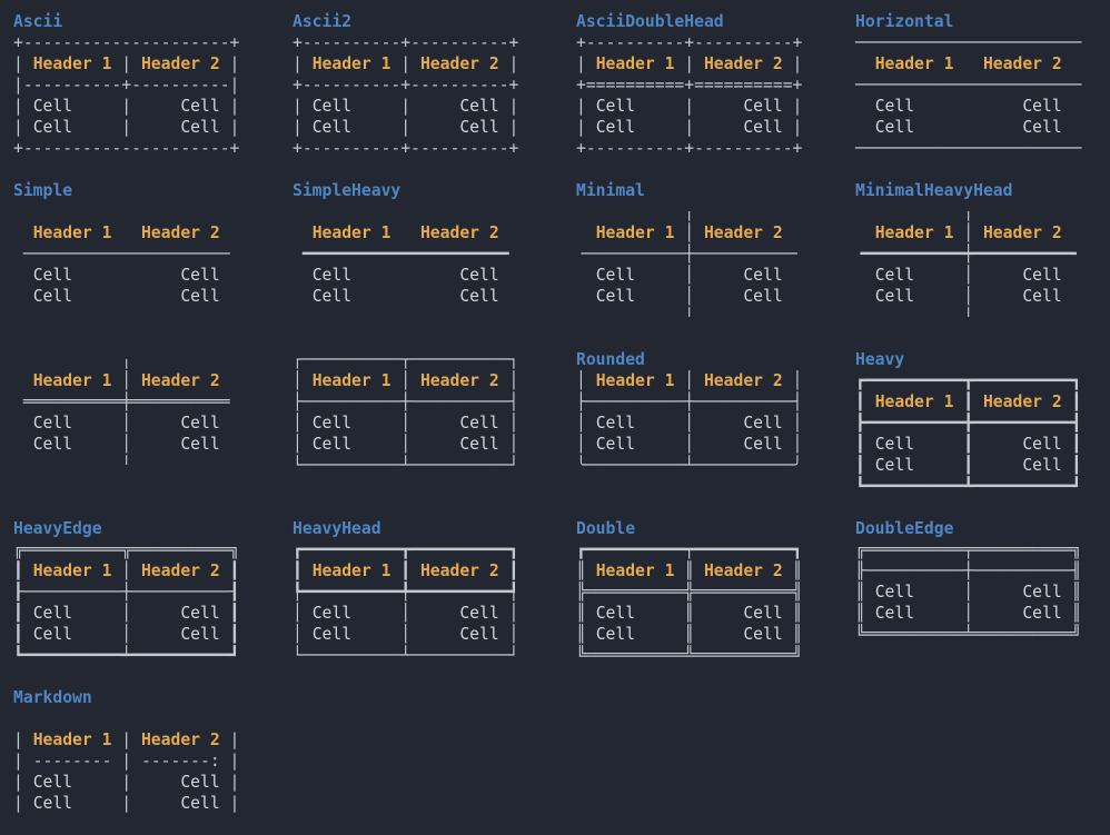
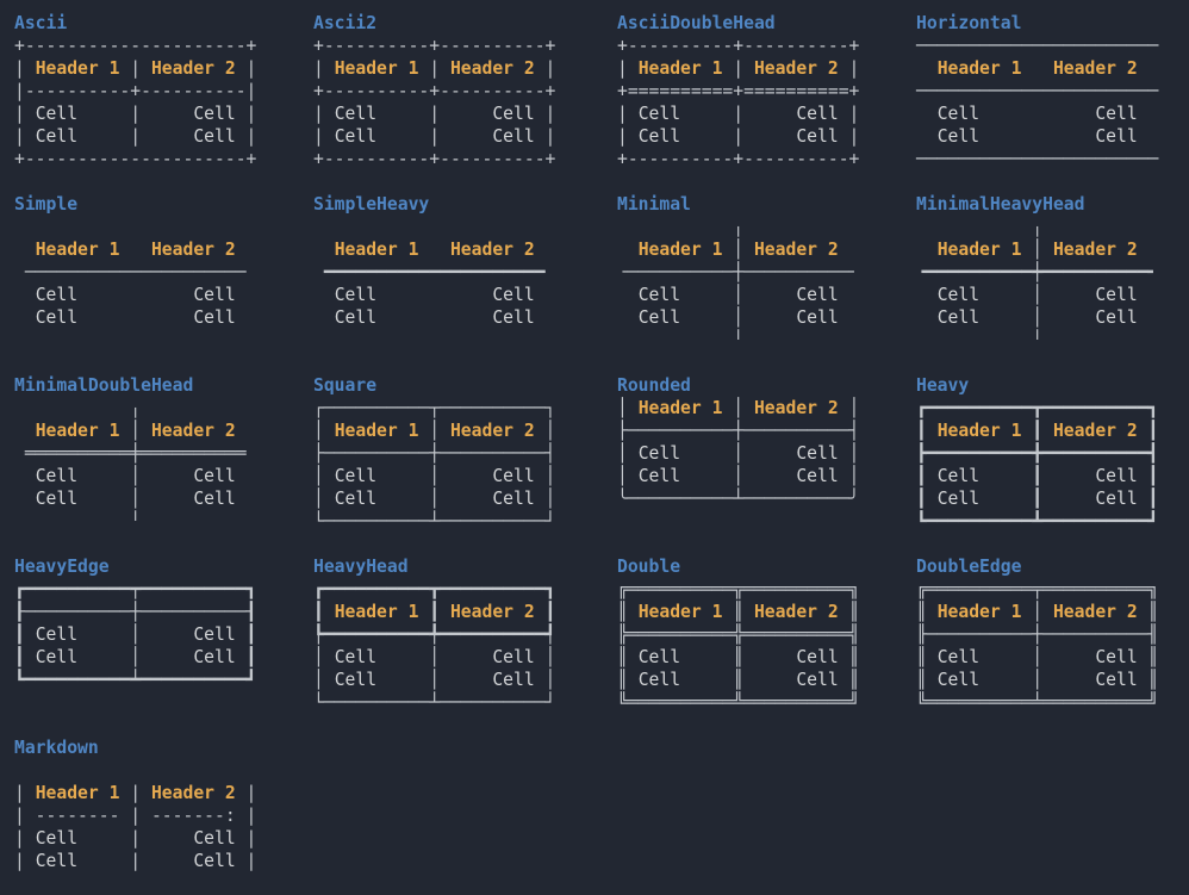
  Ascii
  +---------------------+
  | Header 1 | Header 2 |
  |----------+----------|
  | Cell | Cell |
  | Cell | Cell |
  +---------------------+
  Ascii2
  +----------+----------+
  | Header 1 | Header 2 |
  +----------+----------+
  | Cell | Cell |
  | Cell | Cell |
  +----------+----------+
  AsciiDoubleHead
  +----------+----------+
  | Header 1 | Header 2 |
  +==========+==========+
  | Cell | Cell |
  | Cell | Cell |
  +----------+----------+
  Horizontal
  ───────────────────────
  Header 1 Header 2
  ───────────────────────
  Cell Cell
  Cell Cell
  ───────────────────────
  Simple
  Header 1 Header 2
  ─────────────────────
  Cell Cell
  Cell Cell
  SimpleHeavy
  Header 1 Header 2
  ━━━━━━━━━━━━━━━━━━━━━
  Cell Cell
  Cell Cell
  Minimal
  ╷
  Header 1 │ Header 2
  ╶──────────┼──────────╴
  Cell │ Cell
  Cell │ Cell
  ╵
  MinimalHeavyHead
  ╷
  Header 1 │ Header 2
  ╺━━━━━━━━━━┿━━━━━━━━━━╸
  Cell │ Cell
  Cell │ Cell
  ╵
+ MinimalDoubleHead
  ╷
  Header 1 │ Header 2
  ══════════╪══════════
  Cell │ Cell
  Cell │ Cell
  ╵
+ Square
  ┌──────────┬──────────┐
  │ Header 1 │ Header 2 │
  ├──────────┼──────────┤
  │ Cell │ Cell │
  │ Cell │ Cell │
  └──────────┴──────────┘
  Rounded
  │ Header 1 │ Header 2 │
  ├──────────┼──────────┤
  │ Cell │ Cell │
  │ Cell │ Cell │
  ╰──────────┴──────────╯
  Heavy
  ┏━━━━━━━━━━┳━━━━━━━━━━┓
  ┃ Header 1 ┃ Header 2 ┃
  ┣━━━━━━━━━━╋━━━━━━━━━━┫
  ┃ Cell ┃ Cell ┃
  ┃ Cell ┃ Cell ┃
  ┗━━━━━━━━━━┻━━━━━━━━━━┛
  HeavyEdge
- ╔══════════╦══════════╗
+ ┏━━━━━━━━━━┯━━━━━━━━━━┓
- ┃ Header 1 │ Header 2 ┃
  ┠──────────┼──────────┨
  ┃ Cell │ Cell ┃
  ┃ Cell │ Cell ┃
  ┗━━━━━━━━━━┷━━━━━━━━━━┛
  HeavyHead
  ┏━━━━━━━━━━┳━━━━━━━━━━┓
  ┃ Header 1 ┃ Header 2 ┃
  ┡━━━━━━━━━━╇━━━━━━━━━━┩
  │ Cell │ Cell │
  │ Cell │ Cell │
  └──────────┴──────────┘
  Double
- ┏━━━━━━━━━━┯━━━━━━━━━━┓
+ ╔══════════╦══════════╗
  ║ Header 1 ║ Header 2 ║
  ╠══════════╬══════════╣
  ║ Cell ║ Cell ║
  ║ Cell ║ Cell ║
  ╚══════════╩══════════╝
  DoubleEdge
  ╔══════════╤══════════╗
+ ║ Header 1 │ Header 2 ║
  ╟──────────┼──────────╢
  ║ Cell │ Cell ║
  ║ Cell │ Cell ║
  ╚══════════╧══════════╝
  Markdown
  | Header 1 | Header 2 |
  | -------- | -------: |
  | Cell | Cell |
  | Cell | Cell |
